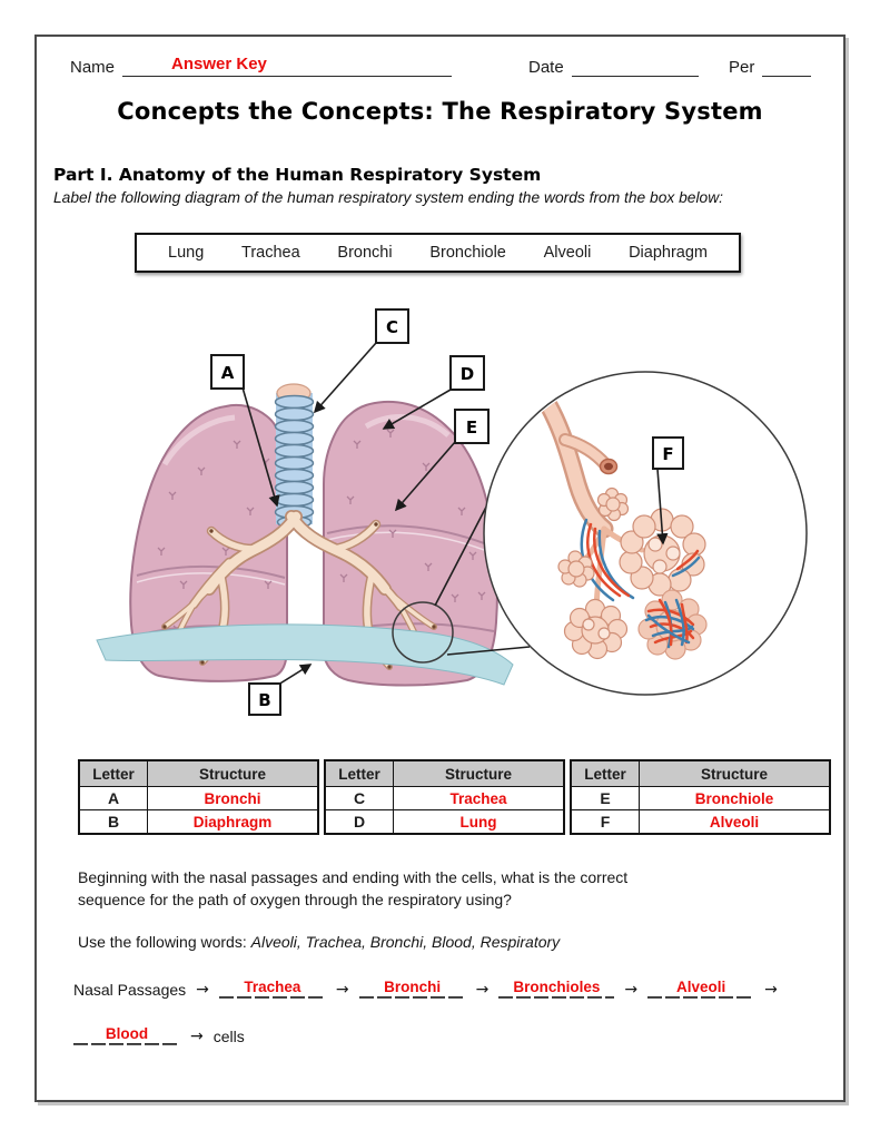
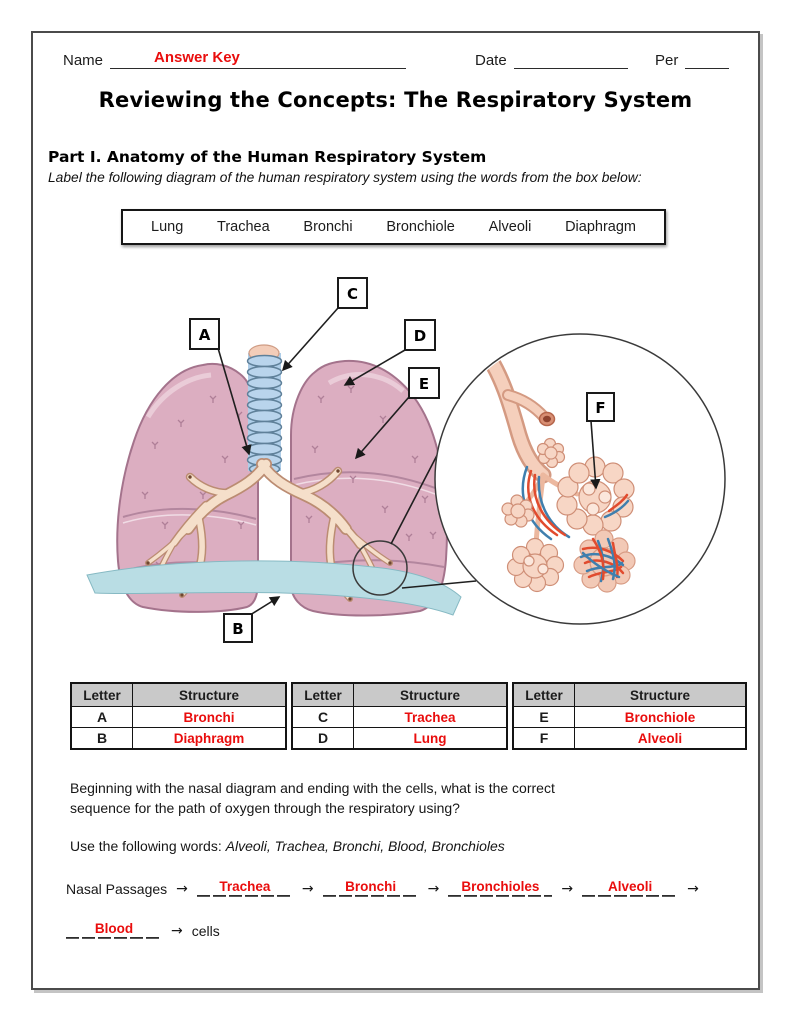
  Name
  Answer Key
  Date
  Per
- Concepts the Concepts: The Respiratory System
+ Reviewing the Concepts: The Respiratory System
  Part I. Anatomy of the Human Respiratory System
- Label the following diagram of the human respiratory system ending the words from the box below:
+ Label the following diagram of the human respiratory system using the words from the box below:
  Lung
  Trachea
  Bronchi
  Bronchiole
  Alveoli
  Diaphragm
  A
  B
  C
  D
  E
  F
  Letter	Structure
  A	Bronchi
  B	Diaphragm
  Letter	Structure
  C	Trachea
  D	Lung
  Letter	Structure
  E	Bronchiole
  F	Alveoli
- Beginning with the nasal passages and ending with the cells, what is the correct
+ Beginning with the nasal diagram and ending with the cells, what is the correct
  sequence for the path of oxygen through the respiratory using?
- Use the following words: Alveoli, Trachea, Bronchi, Blood, Respiratory
+ Use the following words: Alveoli, Trachea, Bronchi, Blood, Bronchioles
  Nasal Passages
  →
  Trachea
  →
  Bronchi
  →
  Bronchioles
  →
  Alveoli
  →
  Blood
  →
  cells
